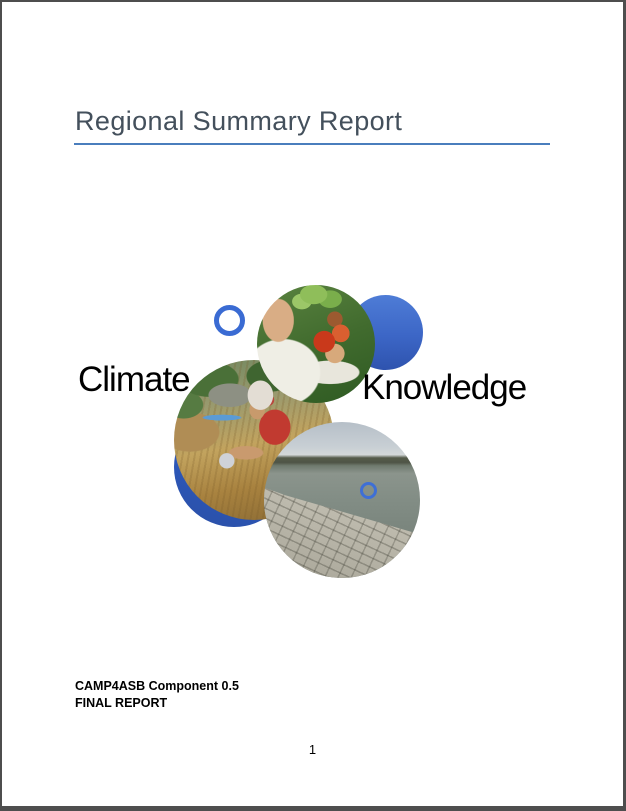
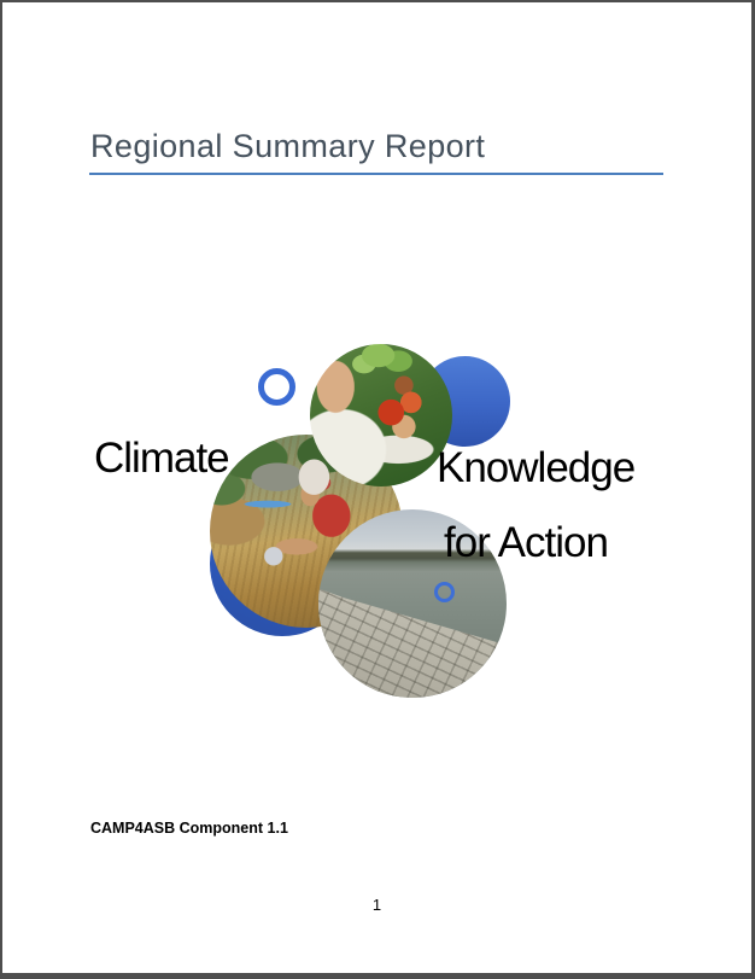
  Regional Summary Report
  Climate
  Knowledge
+ for Action
- CAMP4ASB Component 0.5
+ CAMP4ASB Component 1.1
- FINAL REPORT
  1
